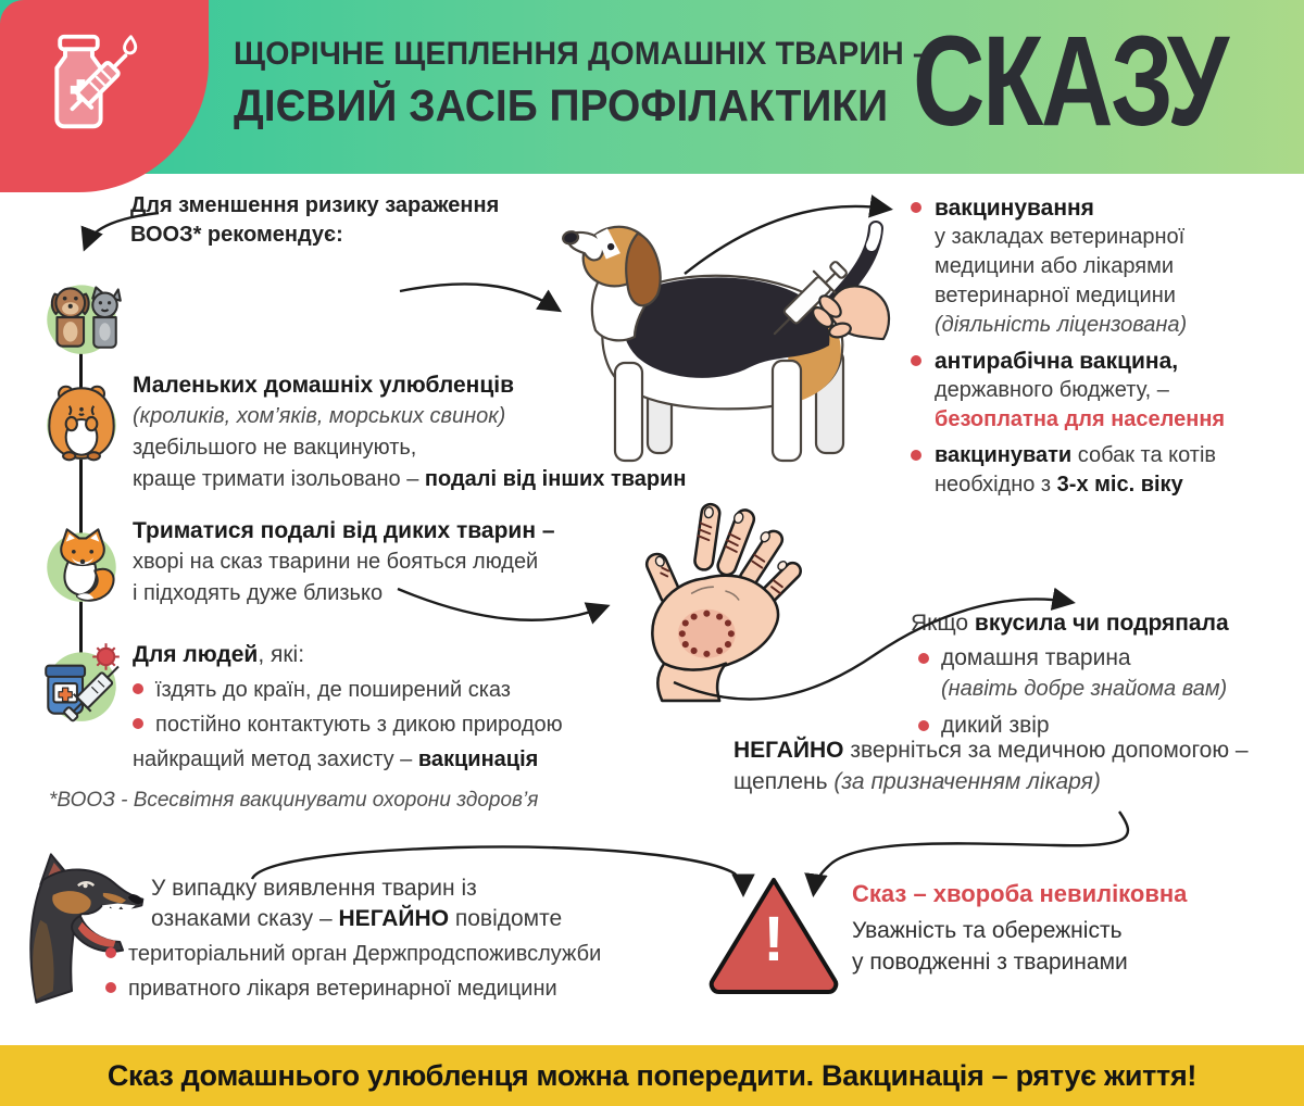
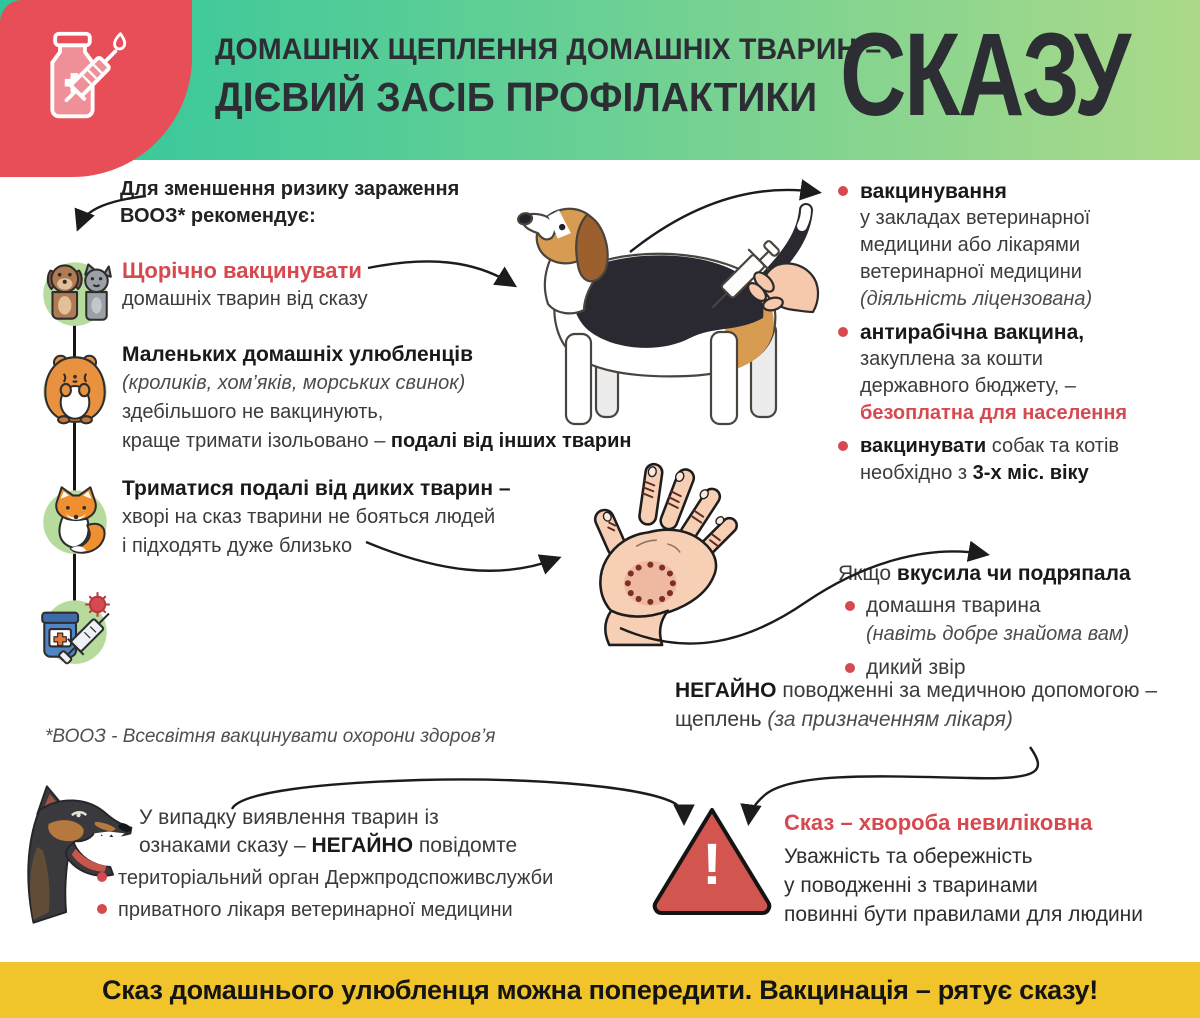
- ЩОРІЧНЕ ЩЕПЛЕННЯ ДОМАШНІХ ТВАРИН –
+ ДОМАШНІХ ЩЕПЛЕННЯ ДОМАШНІХ ТВАРИН –
  ДІЄВИЙ ЗАСІБ ПРОФІЛАКТИКИ
  СКАЗУ
  Для зменшення ризику зараження
  ВООЗ* рекомендує:
+ Щорічно вакцинувати
+ домашніх тварин від сказу
  Маленьких домашніх улюбленців
  (кроликів, хом’яків, морських свинок)
  здебільшого не вакцинують,
  краще тримати ізольовано – подалі від інших тварин
  Триматися подалі від диких тварин –
  хворі на сказ тварини не бояться людей
  і підходять дуже близько
- Для людей, які:
- їздять до країн, де поширений сказ
- постійно контактують з дикою природою
- найкращий метод захисту – вакцинація
  *ВООЗ - Всесвітня вакцинувати охорони здоров’я
  вакцинування
  у закладах ветеринарної
  медицини або лікарями
  ветеринарної медицини
  (діяльність ліцензована)
  антирабічна вакцина,
+ закуплена за кошти
  державного бюджету, –
  безоплатна для населення
  вакцинувати собак та котів
  необхідно з 3-х міс. віку
  Ящо вкусила чи подряпала
  домашня тварина
  (навіть добре знайома вам)
  дикий звір
- НЕГАЙНО зверніться за медичною допомогою –
+ НЕГАЙНО поводженні за медичною допомогою –
  щеплень (за призначенням лікаря)
  У випадку виявлення тварин із
  ознаками сказу – НЕГАЙНО повідомте
  територіальний орган Держпродспоживслужби
  приватного лікаря ветеринарної медицини
  !
  Сказ – хвороба невиліковна
  Уважність та обережність
  у поводженні з тваринами
+ повинні бути правилами для людини
- Сказ домашнього улюбленця можна попередити. Вакцинація – рятує життя!
+ Сказ домашнього улюбленця можна попередити. Вакцинація – рятує сказу!
